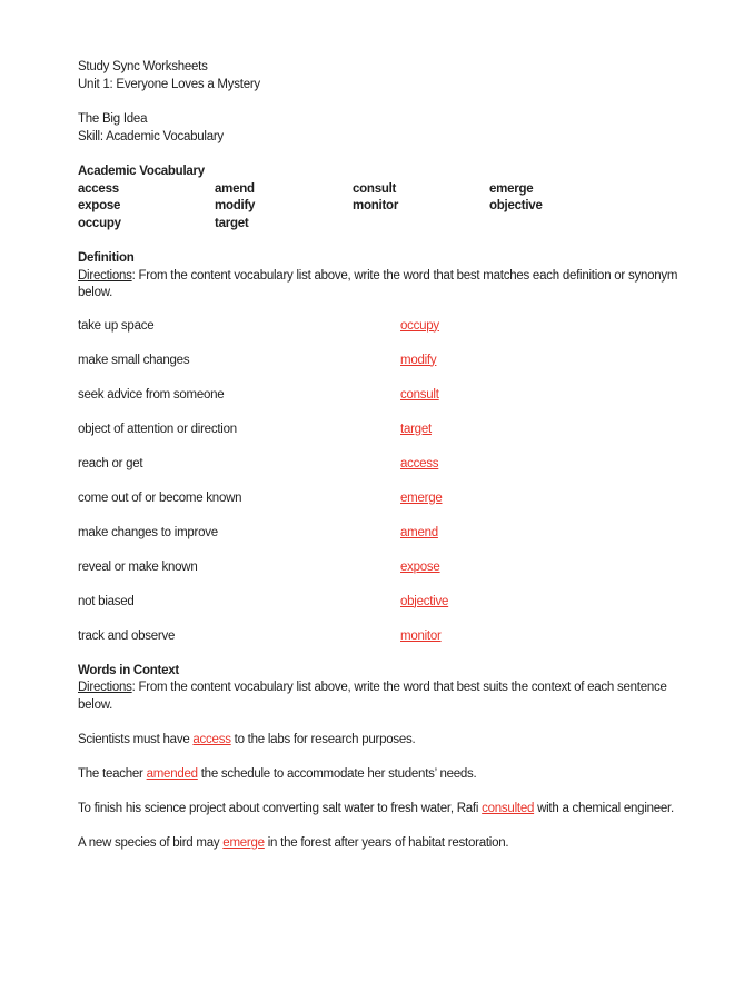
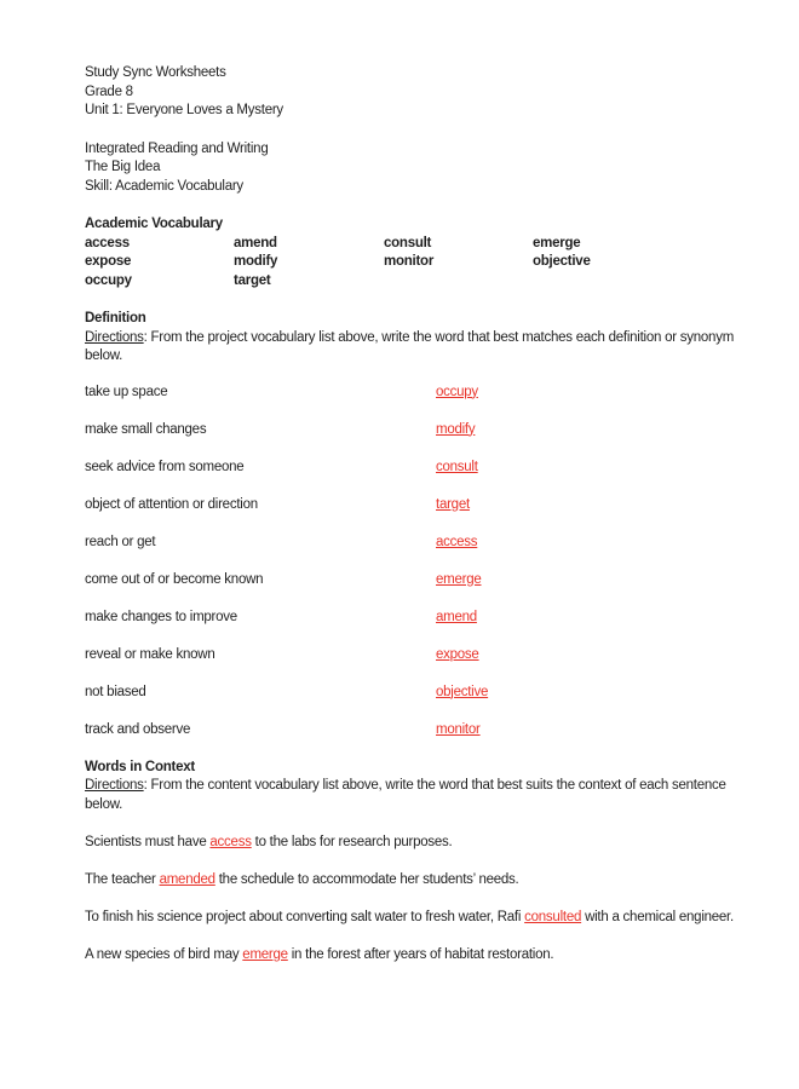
  Study Sync Worksheets
+ Grade 8
  Unit 1: Everyone Loves a Mystery
+ Integrated Reading and Writing
  The Big Idea
  Skill: Academic Vocabulary
  Academic Vocabulary
  access
  amend
  consult
  emerge
  expose
  modify
  monitor
  objective
  occupy
  target
  Definition
- Directions: From the content vocabulary list above, write the word that best matches each definition or synonym below.
+ Directions: From the project vocabulary list above, write the word that best matches each definition or synonym below.
  take up space
  occupy
  make small changes
  modify
  seek advice from someone
  consult
  object of attention or direction
  target
  reach or get
  access
  come out of or become known
  emerge
  make changes to improve
  amend
  reveal or make known
  expose
  not biased
  objective
  track and observe
  monitor
  Words in Context
  Directions: From the content vocabulary list above, write the word that best suits the context of each sentence below.
  Scientists must have access to the labs for research purposes.
  The teacher amended the schedule to accommodate her students’ needs.
  To finish his science project about converting salt water to fresh water, Rafi consulted with a chemical engineer.
  A new species of bird may emerge in the forest after years of habitat restoration.
